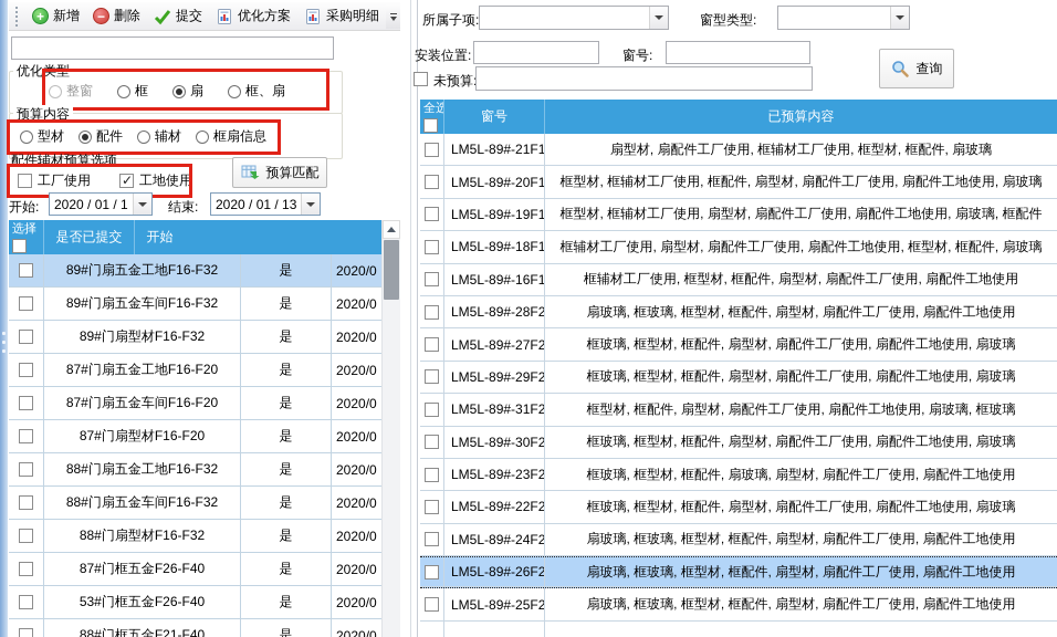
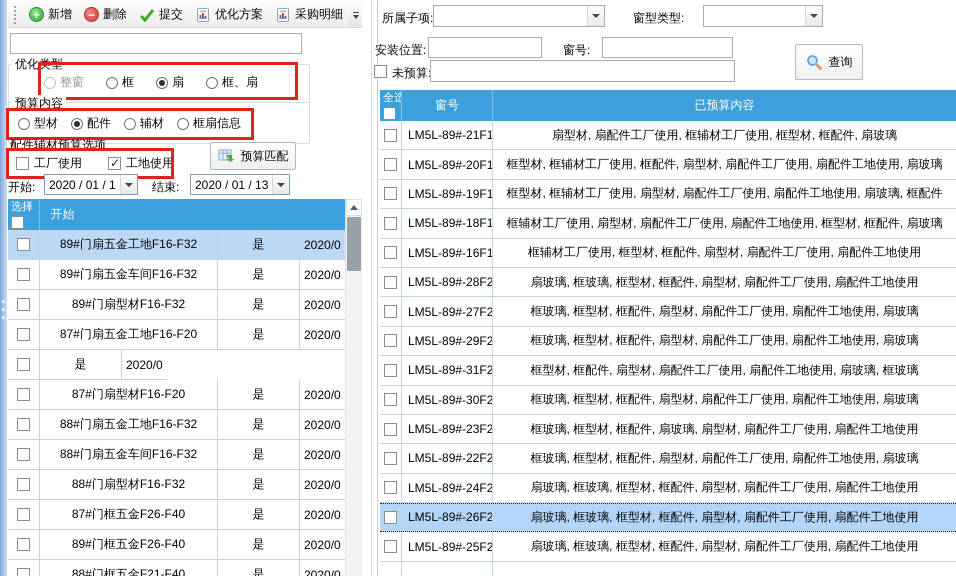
  +
  新增
  −
  删除
  提交
  优化方案
  采购明细
  优化类型
  整窗
  框
  扇
  框、扇
  预算内容
  型材
  配件
  辅材
  框扇信息
  配件辅材预算选项
  工厂使用
  工地使用
  预算匹配
  开始:
  2020 / 01 / 1
  结束:
  2020 / 01 / 13
  选择
- 是否已提交
  开始
  89#门扇五金工地F16-F32
  是
  2020/0
  89#门扇五金车间F16-F32
  是
  2020/0
  89#门扇型材F16-F32
  是
  2020/0
  87#门扇五金工地F16-F20
  是
  2020/0
- 87#门扇五金车间F16-F20
  是
  2020/0
  87#门扇型材F16-F20
  是
  2020/0
  88#门扇五金工地F16-F32
  是
  2020/0
  88#门扇五金车间F16-F32
  是
  2020/0
  88#门扇型材F16-F32
  是
  2020/0
  87#门框五金F26-F40
  是
  2020/0
- 53#门框五金F26-F40
+ 89#门框五金F26-F40
  是
  2020/0
  88#门框五金F21-F40
  是
  2020/0
  所属子项:
  窗型类型:
  安装位置:
  窗号:
  查询
  未预算
  全选
  窗号
  已预算内容
  LM5L-89#-21F1
  扇型材, 扇配件工厂使用, 框辅材工厂使用, 框型材, 框配件, 扇玻璃
  LM5L-89#-20F1
  框型材, 框辅材工厂使用, 框配件, 扇型材, 扇配件工厂使用, 扇配件工地使用, 扇玻璃
  LM5L-89#-19F1
  框型材, 框辅材工厂使用, 扇型材, 扇配件工厂使用, 扇配件工地使用, 扇玻璃, 框配件
  LM5L-89#-18F1
  框辅材工厂使用, 扇型材, 扇配件工厂使用, 扇配件工地使用, 框型材, 框配件, 扇玻璃
  LM5L-89#-16F1
  框辅材工厂使用, 框型材, 框配件, 扇型材, 扇配件工厂使用, 扇配件工地使用
  LM5L-89#-28F2
  扇玻璃, 框玻璃, 框型材, 框配件, 扇型材, 扇配件工厂使用, 扇配件工地使用
  LM5L-89#-27F2
  框玻璃, 框型材, 框配件, 扇型材, 扇配件工厂使用, 扇配件工地使用, 扇玻璃
  LM5L-89#-29F2
  框玻璃, 框型材, 框配件, 扇型材, 扇配件工厂使用, 扇配件工地使用, 扇玻璃
  LM5L-89#-31F2
  框型材, 框配件, 扇型材, 扇配件工厂使用, 扇配件工地使用, 扇玻璃, 框玻璃
  LM5L-89#-30F2
  框玻璃, 框型材, 框配件, 扇型材, 扇配件工厂使用, 扇配件工地使用, 扇玻璃
  LM5L-89#-23F2
  框玻璃, 框型材, 框配件, 扇玻璃, 扇型材, 扇配件工厂使用, 扇配件工地使用
  LM5L-89#-22F2
  框玻璃, 框型材, 框配件, 扇型材, 扇配件工厂使用, 扇配件工地使用, 扇玻璃
  LM5L-89#-24F2
  扇玻璃, 框玻璃, 框型材, 框配件, 扇型材, 扇配件工厂使用, 扇配件工地使用
  LM5L-89#-26F2
  扇玻璃, 框玻璃, 框型材, 框配件, 扇型材, 扇配件工厂使用, 扇配件工地使用
  LM5L-89#-25F2
  扇玻璃, 框玻璃, 框型材, 框配件, 扇型材, 扇配件工厂使用, 扇配件工地使用
